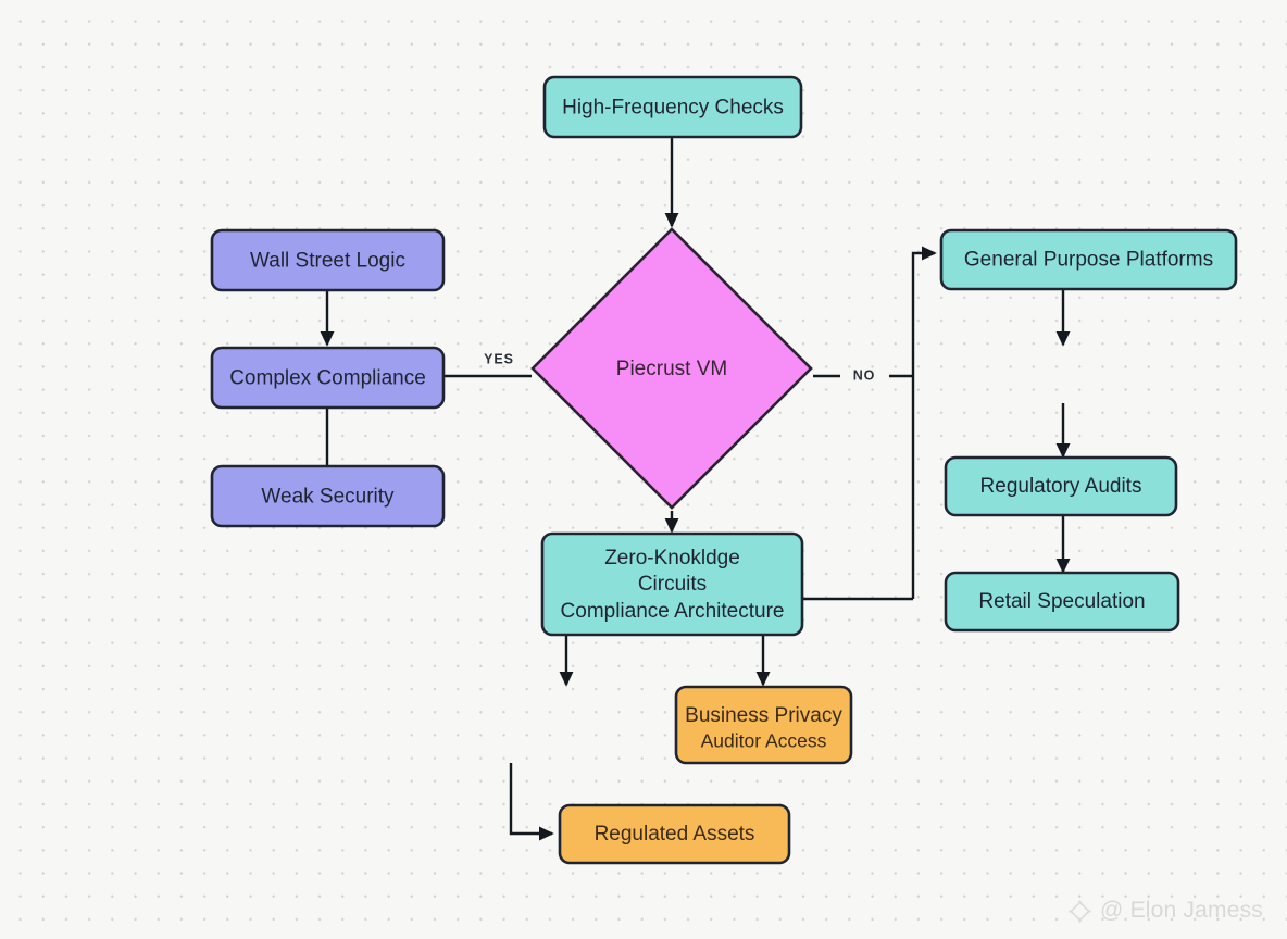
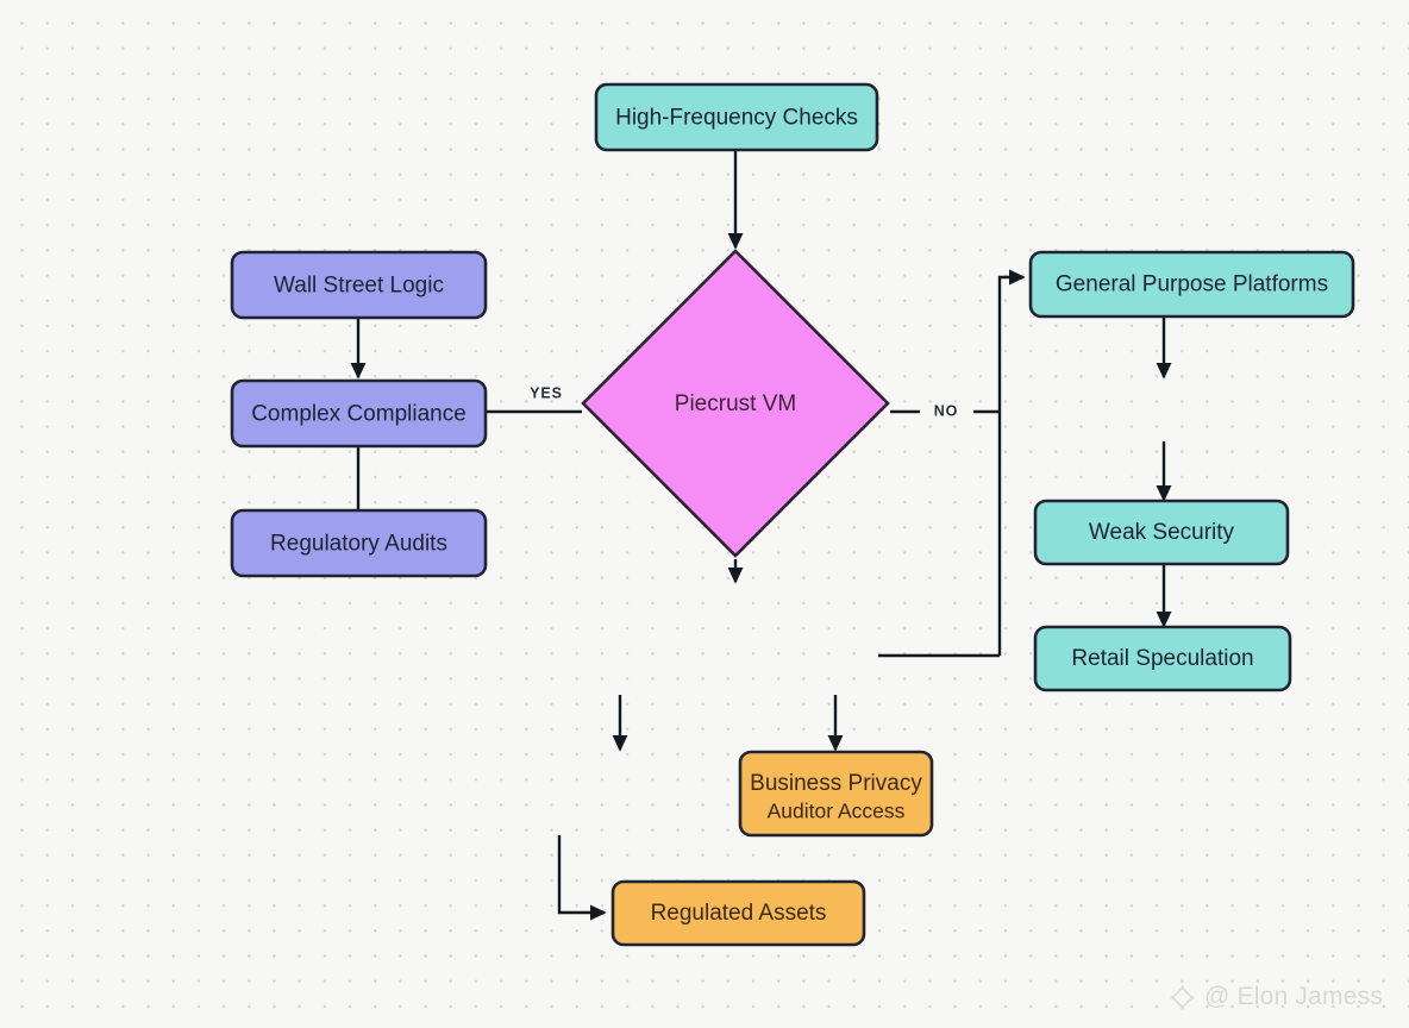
  YES
  NO
  High-Frequency Checks
  Wall Street Logic
  Complex Compliance
- Weak Security
+ Regulatory Audits
  Piecrust VM
- Zero-Knokldge
- Circuits
- Compliance Architecture
  General Purpose Platforms
- Regulatory Audits
+ Weak Security
  Retail Speculation
  Business Privacy
  Auditor Access
  Regulated Assets
  @ Elon Jamess
